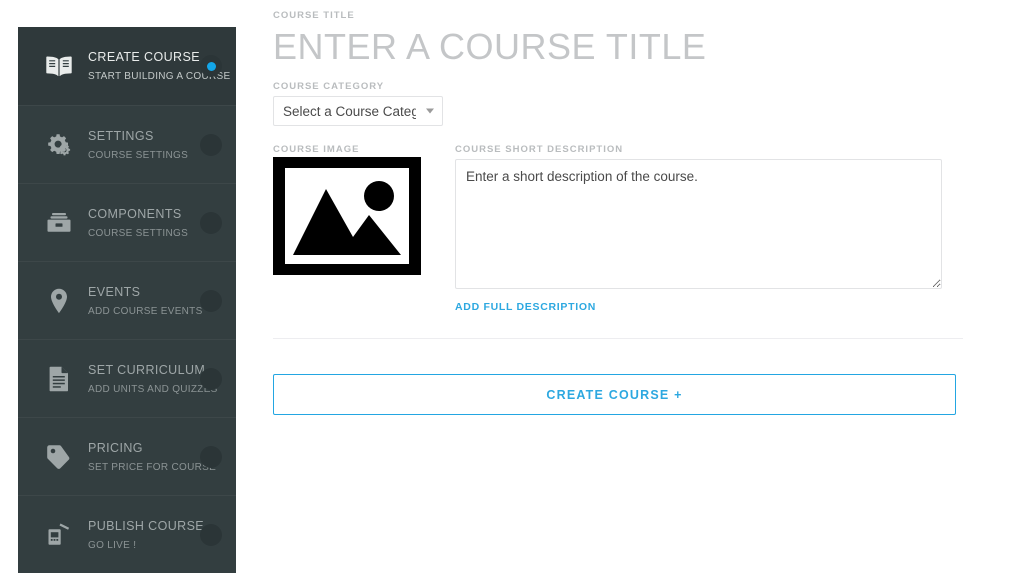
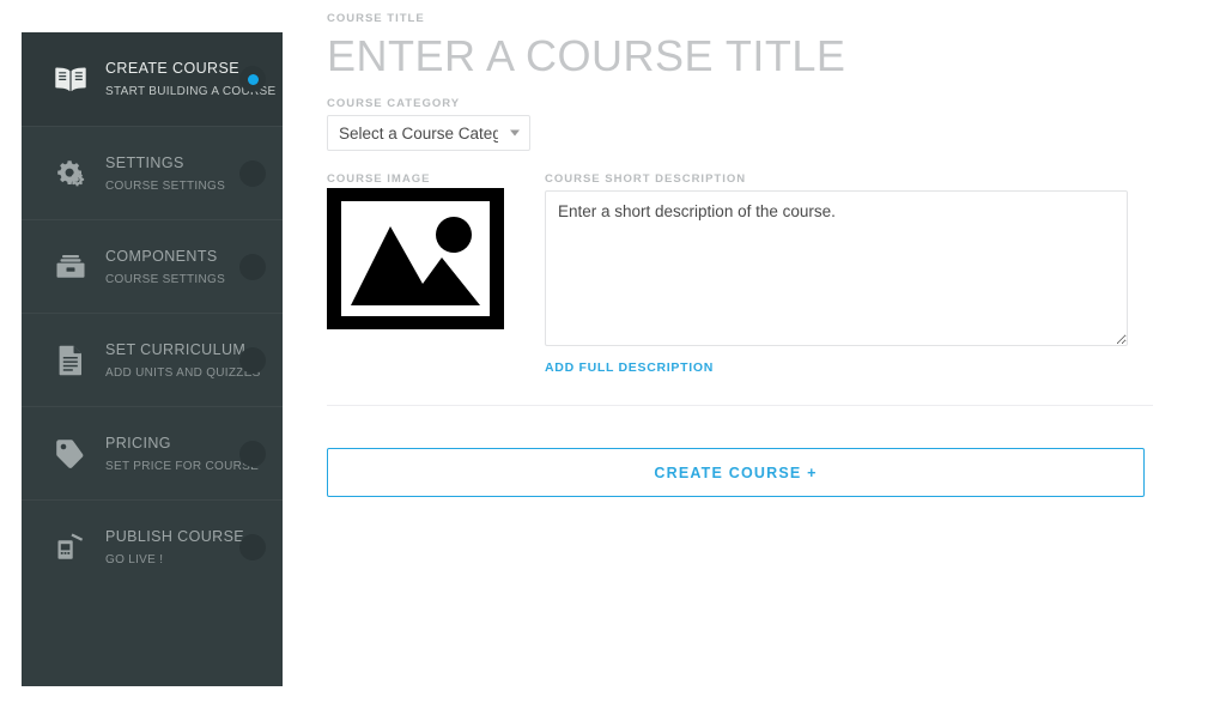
  CREATE COURSE START BUILDING A COUSE
  SETTINGS COURSE SETTINGS
  COMPONENTS COURSE SETTINGS
- EVENTS ADD COURSE EVENTS
  SET CURRICULUM ADD UNITS AND QUIZZ
  PRICING SET PRICE FOR COUR
  PUBLISH COURSE GO LIVE !
  COURSE TITLE
  ENTER A COURSE TITLE
  COURSE CATEGORY
  Select a Course Categ
  COURSE IMAGE
  COURSE SHORT DESCRIPTION
  Enter a short description of the course. ADD FULL DESCRIPTION
  CREATE COURSE +
